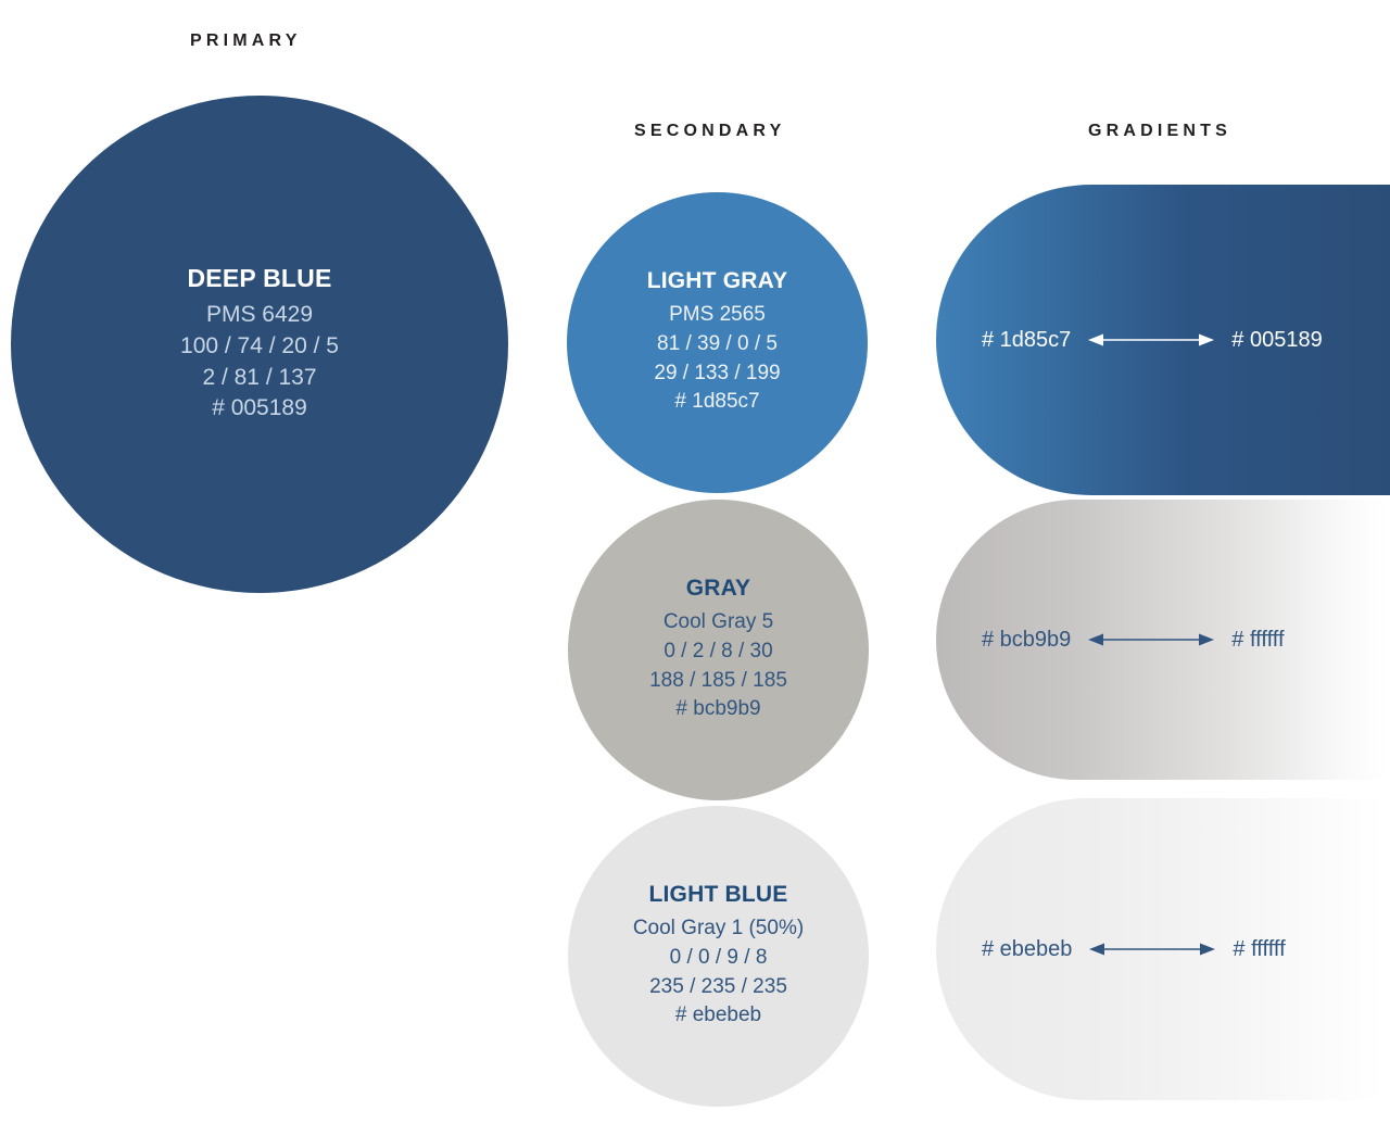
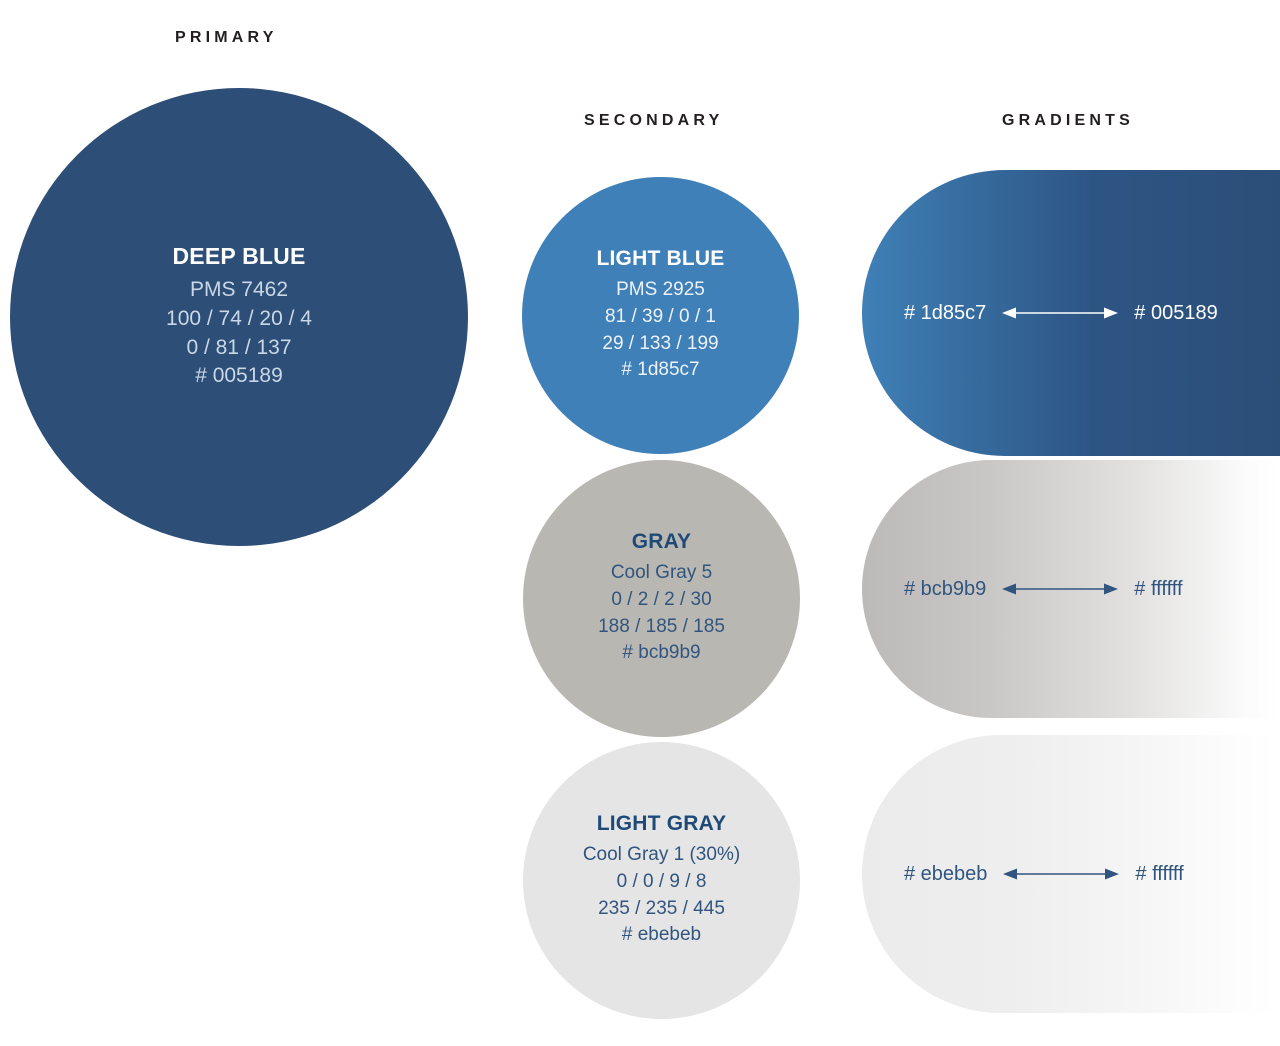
  PRIMARY
  SECONDARY
  GRADIENTS
  DEEP BLUE
- PMS 6429
+ PMS 7462
- 100 / 74 / 20 / 5
+ 100 / 74 / 20 / 4
- 2 / 81 / 137
+ 0 / 81 / 137
  # 005189
- LIGHT GRAY
+ LIGHT BLUE
- PMS 2565
+ PMS 2925
- 81 / 39 / 0 / 5
+ 81 / 39 / 0 / 1
  29 / 133 / 199
  # 1d85c7
  GRAY
  Cool Gray 5
- 0 / 2 / 8 / 30
+ 0 / 2 / 2 / 30
  188 / 185 / 185
  # bcb9b9
- LIGHT BLUE
+ LIGHT GRAY
- Cool Gray 1 (50%)
+ Cool Gray 1 (30%)
  0 / 0 / 9 / 8
- 235 / 235 / 235
+ 235 / 235 / 445
  # ebebeb
  # 1d85c7
  # 005189
  # bcb9b9
  # ffffff
  # ebebeb
  # ffffff
